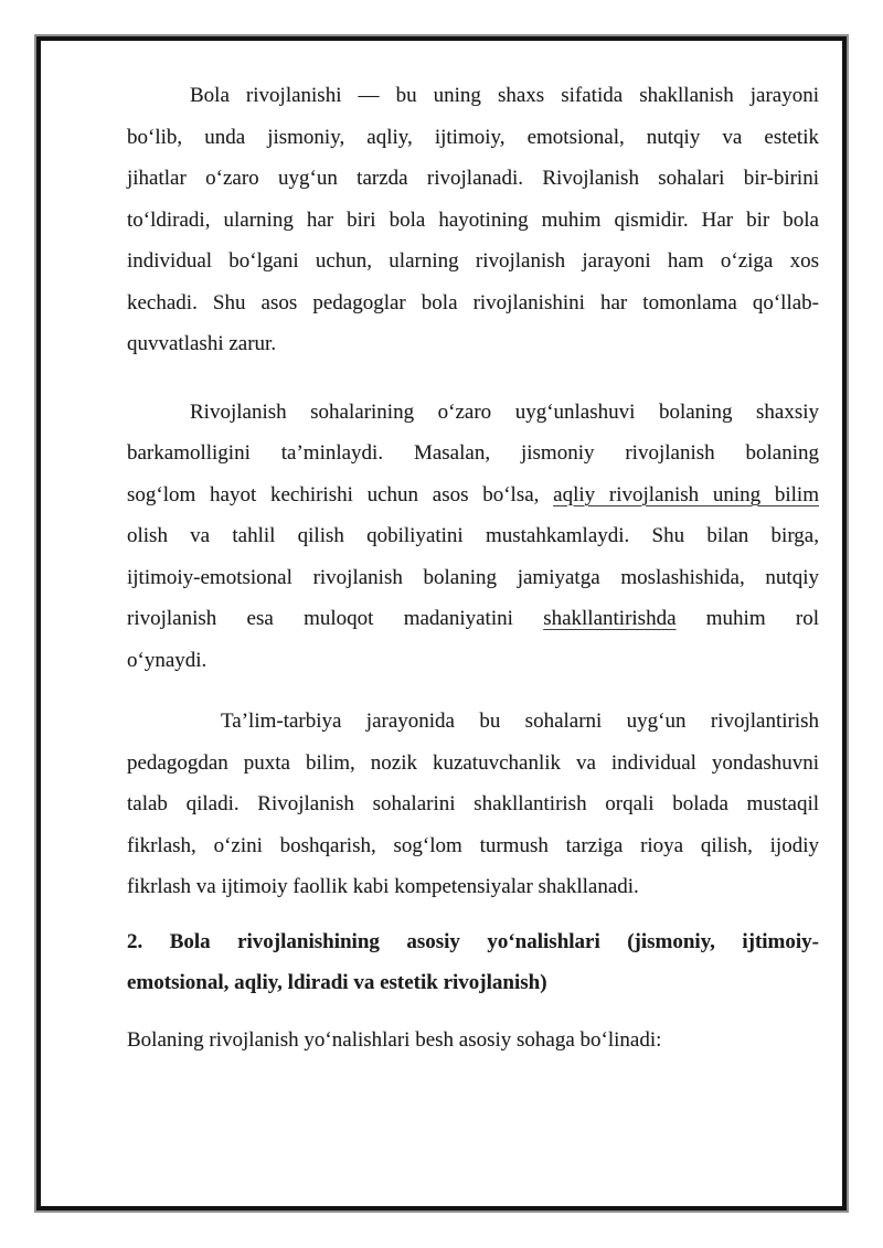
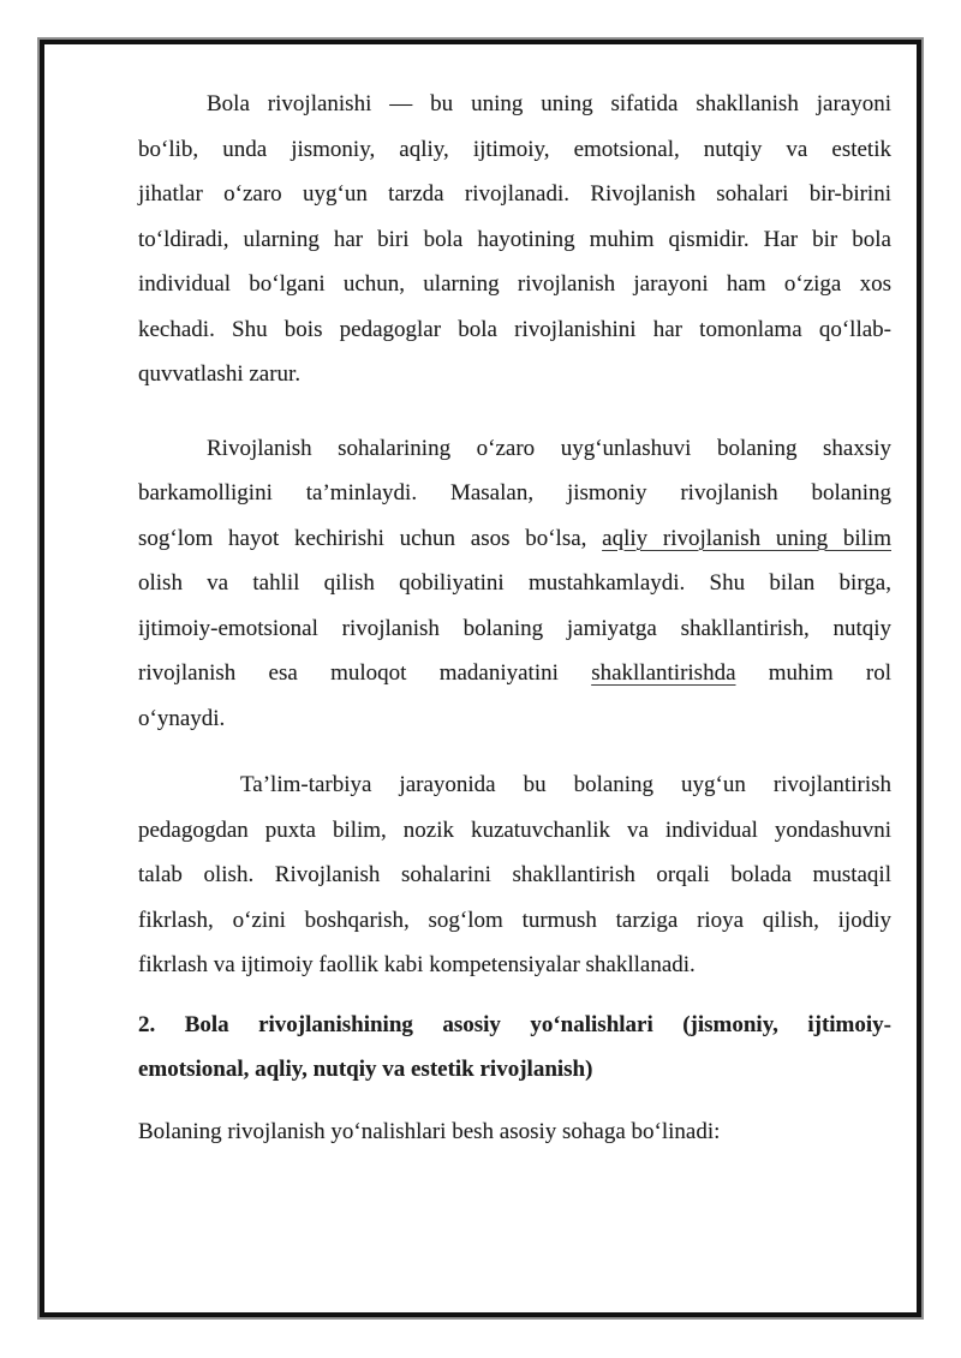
- Bola rivojlanishi — bu uning shaxs sifatida shakllanish jarayoni
+ Bola rivojlanishi — bu uning uning sifatida shakllanish jarayoni
  bo‘lib, unda jismoniy, aqliy, ijtimoiy, emotsional, nutqiy va estetik
  jihatlar o‘zaro uyg‘un tarzda rivojlanadi. Rivojlanish sohalari bir-birini
  to‘ldiradi, ularning har biri bola hayotining muhim qismidir. Har bir bola
  individual bo‘lgani uchun, ularning rivojlanish jarayoni ham o‘ziga xos
- kechadi. Shu asos pedagoglar bola rivojlanishini har tomonlama qo‘llab-
+ kechadi. Shu bois pedagoglar bola rivojlanishini har tomonlama qo‘llab-
  quvvatlashi zarur.
  Rivojlanish sohalarining o‘zaro uyg‘unlashuvi bolaning shaxsiy
  barkamolligini ta’minlaydi. Masalan, jismoniy rivojlanish bolaning
  sog‘lom hayot kechirishi uchun asos bo‘lsa, aqliy rivojlanish uning bilim
  olish va tahlil qilish qobiliyatini mustahkamlaydi. Shu bilan birga,
- ijtimoiy-emotsional rivojlanish bolaning jamiyatga moslashishida, nutqiy
+ ijtimoiy-emotsional rivojlanish bolaning jamiyatga shakllantirish, nutqiy
  rivojlanish esa muloqot madaniyatini shakllantirishda muhim rol
  o‘ynaydi.
- Ta’lim-tarbiya jarayonida bu sohalarni uyg‘un rivojlantirish
+ Ta’lim-tarbiya jarayonida bu bolaning uyg‘un rivojlantirish
  pedagogdan puxta bilim, nozik kuzatuvchanlik va individual yondashuvni
- talab qiladi. Rivojlanish sohalarini shakllantirish orqali bolada mustaqil
+ talab olish. Rivojlanish sohalarini shakllantirish orqali bolada mustaqil
  fikrlash, o‘zini boshqarish, sog‘lom turmush tarziga rioya qilish, ijodiy
  fikrlash va ijtimoiy faollik kabi kompetensiyalar shakllanadi.
  2. Bola rivojlanishining asosiy yo‘nalishlari (jismoniy, ijtimoiy-
- emotsional, aqliy, ldiradi va estetik rivojlanish)
+ emotsional, aqliy, nutqiy va estetik rivojlanish)
  Bolaning rivojlanish yo‘nalishlari besh asosiy sohaga bo‘linadi:
